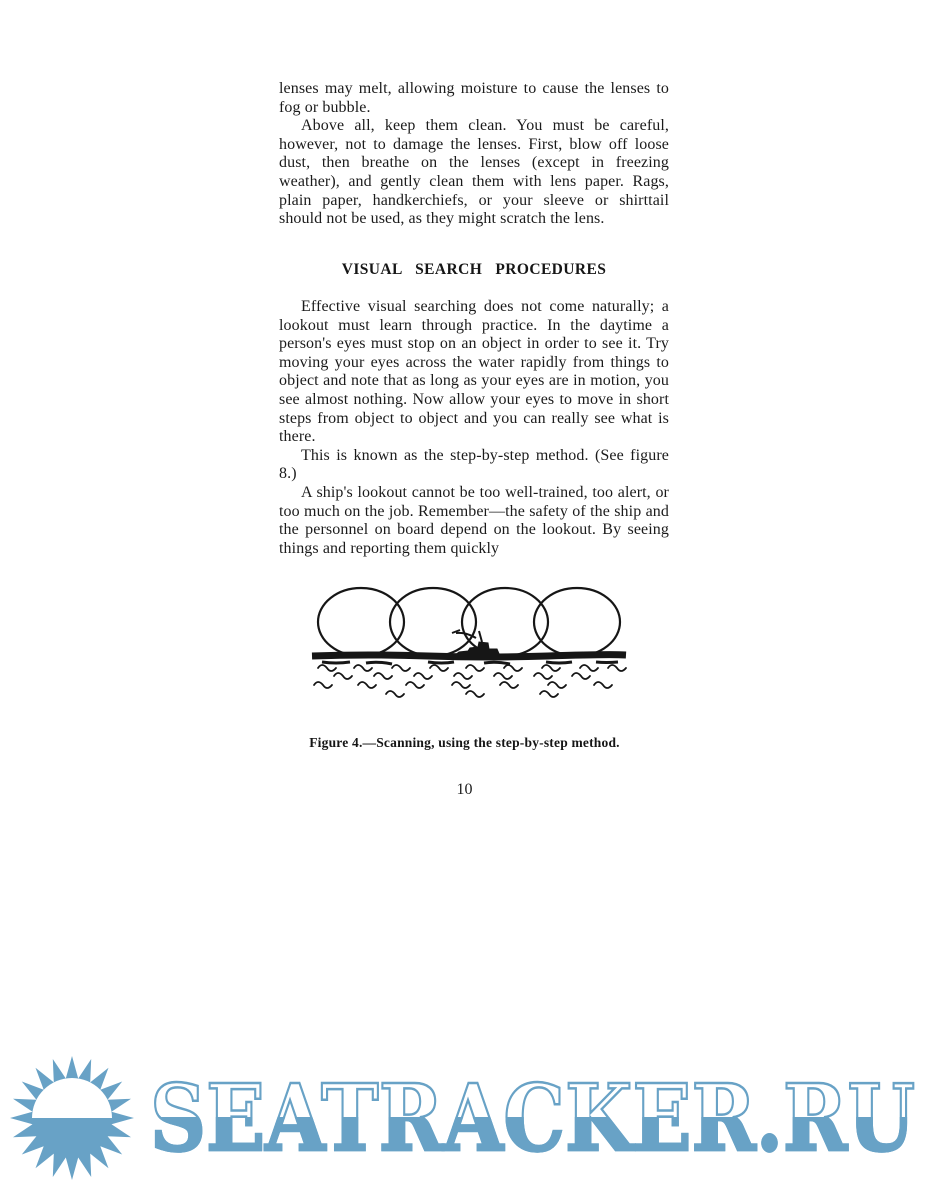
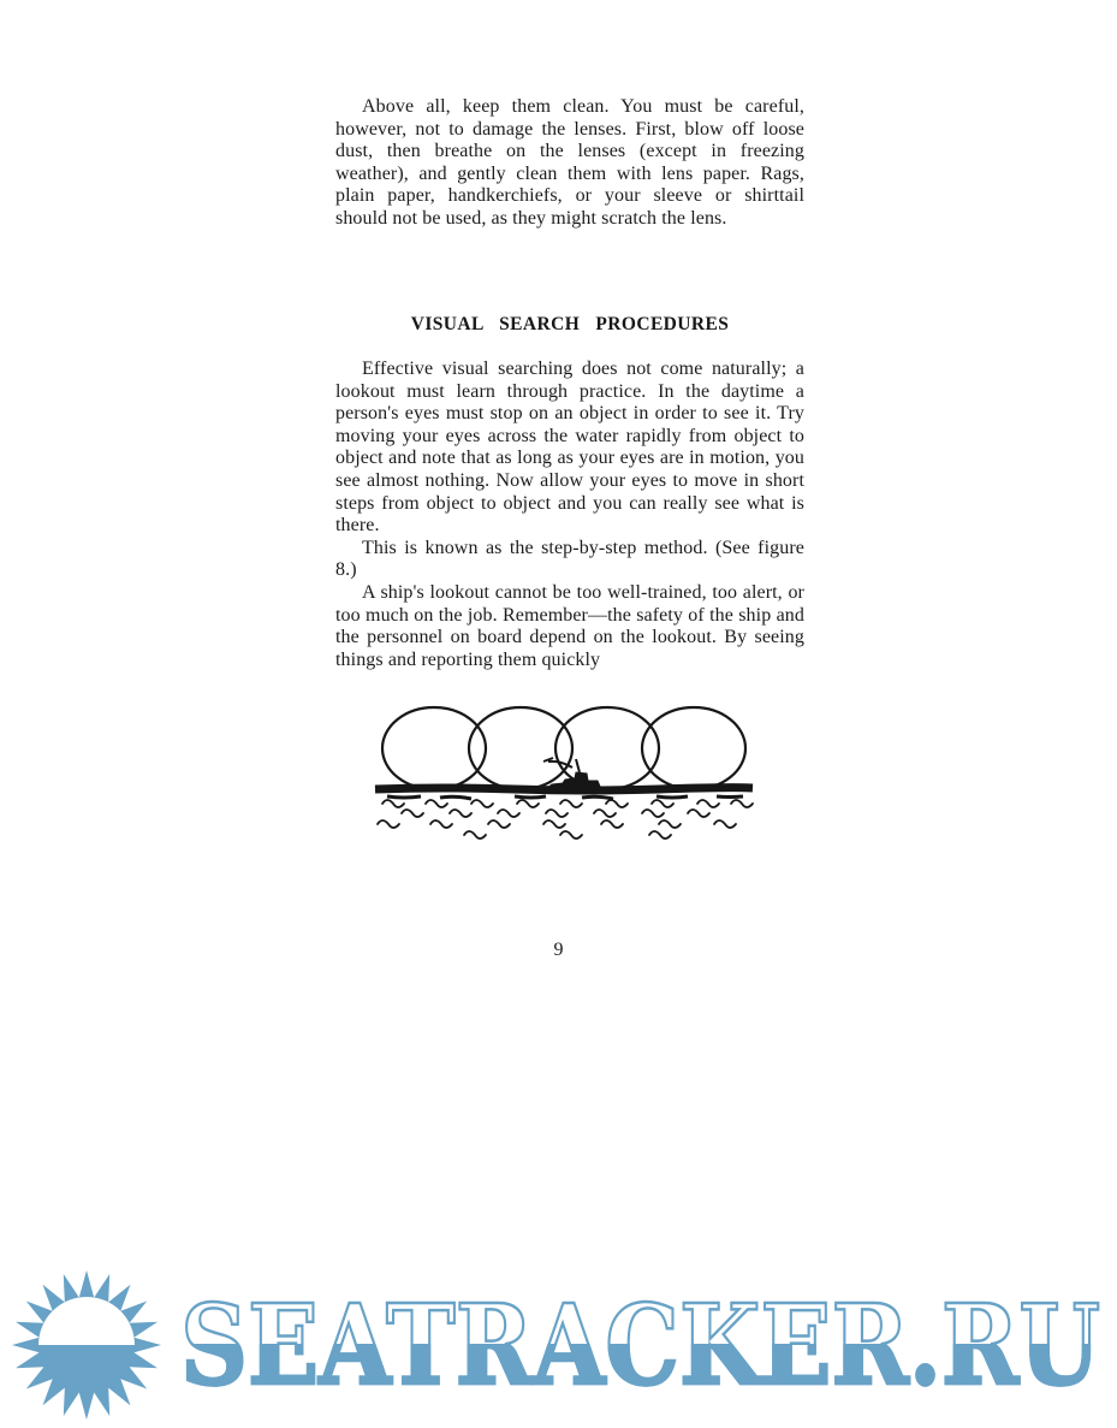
- lenses may melt, allowing moisture to cause the lenses to fog or bubble.
  Above all, keep them clean. You must be careful, however, not to damage the lenses. First, blow off loose dust, then breathe on the lenses (except in freezing weather), and gently clean them with lens paper. Rags, plain paper, handkerchiefs, or your sleeve or shirttail should not be used, as they might scratch the lens.
  VISUAL SEARCH PROCEDURES
- Effective visual searching does not come naturally; a lookout must learn through practice. In the daytime a person's eyes must stop on an object in order to see it. Try moving your eyes across the water rapidly from things to object and note that as long as your eyes are in motion, you see almost nothing. Now allow your eyes to move in short steps from object to object and you can really see what is there.
+ Effective visual searching does not come naturally; a lookout must learn through practice. In the daytime a person's eyes must stop on an object in order to see it. Try moving your eyes across the water rapidly from object to object and note that as long as your eyes are in motion, you see almost nothing. Now allow your eyes to move in short steps from object to object and you can really see what is there.
  This is known as the step-by-step method. (See figure 8.)
  A ship's lookout cannot be too well-trained, too alert, or too much on the job. Remember—the safety of the ship and the personnel on board depend on the lookout. By seeing things and reporting them quickly
- Figure 4.—Scanning, using the step-by-step method.
- 10
+ 9
  SEATRACKER.RU
